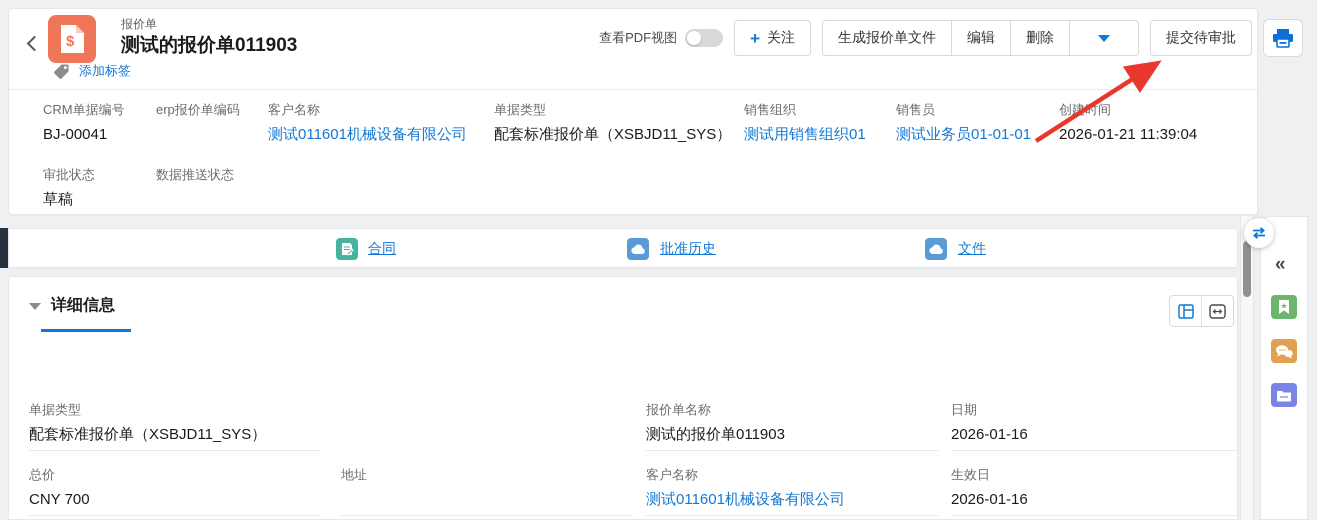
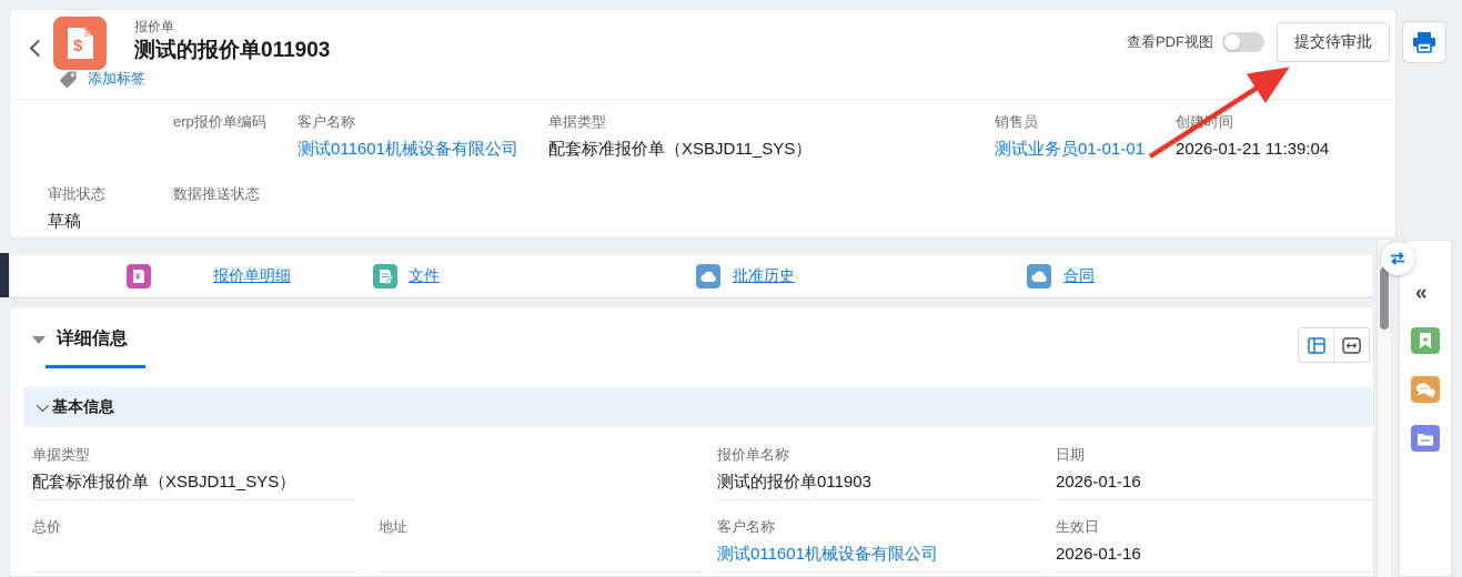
  $
  报价单
  测试的报价单011903
  添加标签
  查看PDF视图
- +
- 关注
- 生成报价单文件
- 编辑
- 删除
  提交待审批
- CRM单据编号
- BJ-00041
  erp报价单编码
  客户名称
  测试011601机械设备有限公司
  单据类型
  配套标准报价单（XSBJD11_SYS）
- 销售组织
- 测试用销售组织01
  销售员
  测试业务员01-01-01
  创建时间
  2026-01-21 11:39:04
  审批状态
  草稿
  数据推送状态
+ ¥
+ 报价单明细
- 合同
+ 文件
  批准历史
- 文件
+ 合同
  详细信息
+ 基本信息
  单据类型
  配套标准报价单（XSBJD11_SYS）
  报价单名称
  测试的报价单011903
  日期
  2026-01-16
  总价
- CNY 700
  地址
  客户名称
  测试011601机械设备有限公司
  生效日
  2026-01-16
  «
  ★
